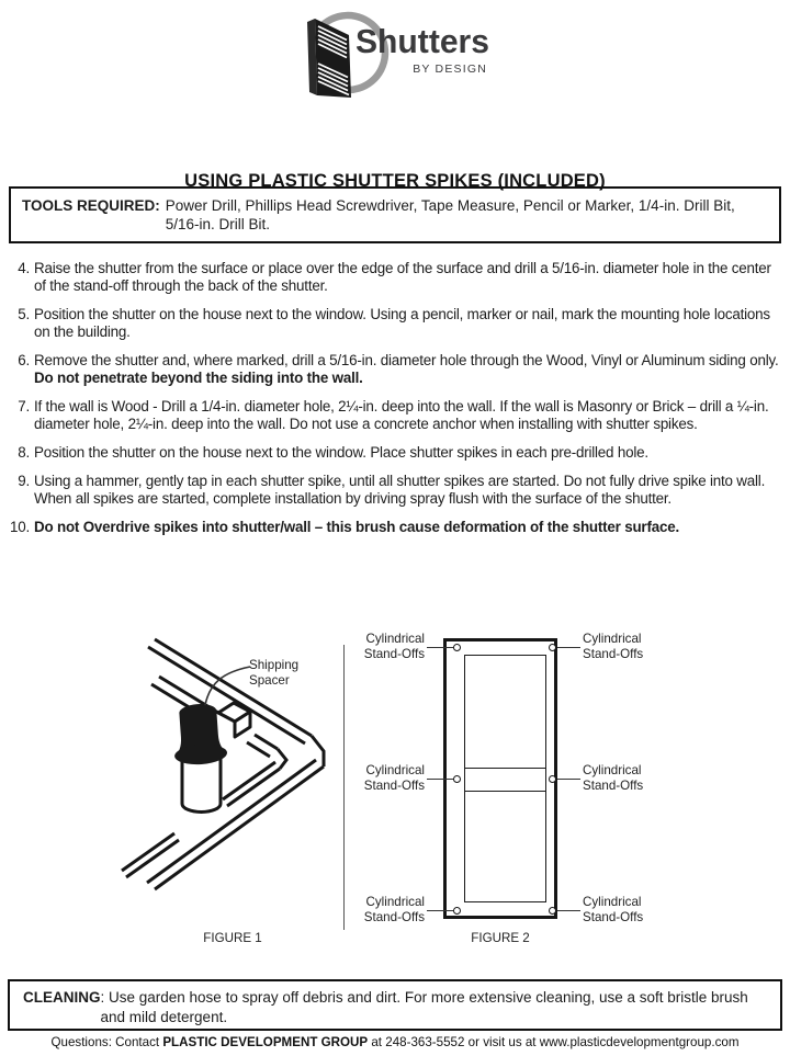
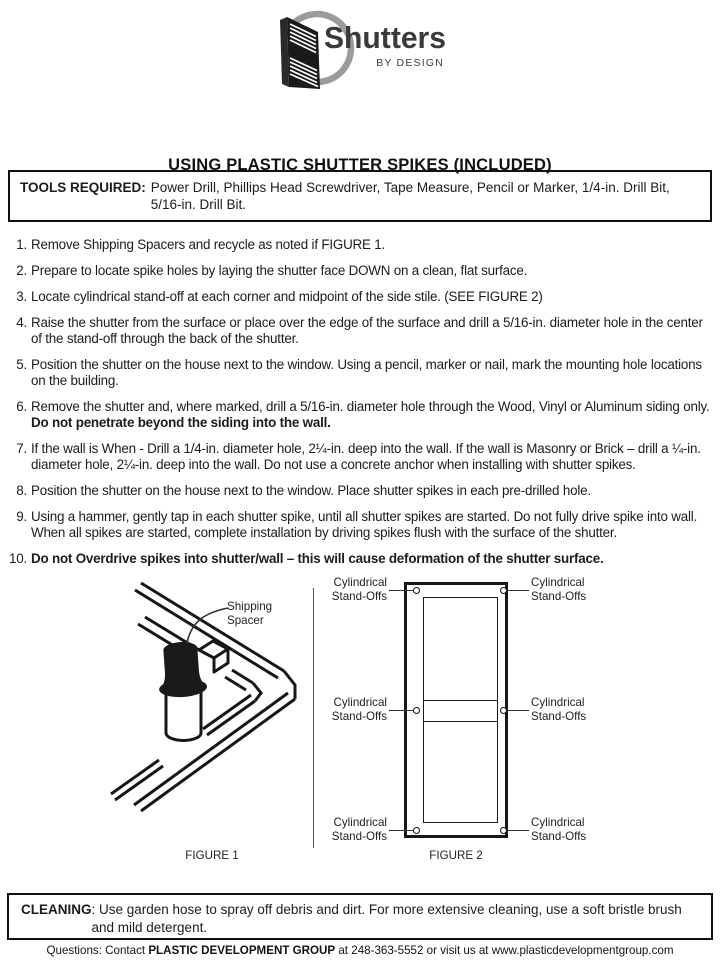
  Shutters
  BY DESIGN
  USING PLASTIC SHUTTER SPIKES (INCLUDED)
  TOOLS REQUIRED:
  Power Drill, Phillips Head Screwdriver, Tape Measure, Pencil or Marker, 1/4-in. Drill Bit,
  5/16-in. Drill Bit.
+ 1.
+ Remove Shipping Spacers and recycle as noted if FIGURE 1.
+ 2.
+ Prepare to locate spike holes by laying the shutter face DOWN on a clean, flat surface.
+ 3.
+ Locate cylindrical stand-off at each corner and midpoint of the side stile. (SEE FIGURE 2)
  4.
  Raise the shutter from the surface or place over the edge of the surface and drill a 5/16-in. diameter hole in the center of the stand-off through the back of the shutter.
  5.
  Position the shutter on the house next to the window. Using a pencil, marker or nail, mark the mounting hole locations on the building.
  6.
  Remove the shutter and, where marked, drill a 5/16-in. diameter hole through the Wood, Vinyl or Aluminum siding only. Do not penetrate beyond the siding into the wall.
  7.
- If the wall is Wood - Drill a 1/4-in. diameter hole, 2¼-in. deep into the wall. If the wall is Masonry or Brick – drill a ¼-in. diameter hole, 2¼-in. deep into the wall. Do not use a concrete anchor when installing with shutter spikes.
+ If the wall is When - Drill a 1/4-in. diameter hole, 2¼-in. deep into the wall. If the wall is Masonry or Brick – drill a ¼-in. diameter hole, 2¼-in. deep into the wall. Do not use a concrete anchor when installing with shutter spikes.
  8.
  Position the shutter on the house next to the window. Place shutter spikes in each pre-drilled hole.
  9.
- Using a hammer, gently tap in each shutter spike, until all shutter spikes are started. Do not fully drive spike into wall. When all spikes are started, complete installation by driving spray flush with the surface of the shutter.
+ Using a hammer, gently tap in each shutter spike, until all shutter spikes are started. Do not fully drive spike into wall. When all spikes are started, complete installation by driving spikes flush with the surface of the shutter.
  10.
- Do not Overdrive spikes into shutter/wall – this brush cause deformation of the shutter surface.
+ Do not Overdrive spikes into shutter/wall – this will cause deformation of the shutter surface.
  Shipping
  Spacer
  FIGURE 1
  Cylindrical
  Stand-Offs
  Cylindrical
  Stand-Offs
  Cylindrical
  Stand-Offs
  Cylindrical
  Stand-Offs
  Cylindrical
  Stand-Offs
  Cylindrical
  Stand-Offs
  FIGURE 2
  CLEANING
  : Use garden hose to spray off debris and dirt. For more extensive cleaning, use a soft bristle brush
  and mild detergent.
  Questions: Contact PLASTIC DEVELOPMENT GROUP at 248-363-5552 or visit us at www.plasticdevelopmentgroup.com
